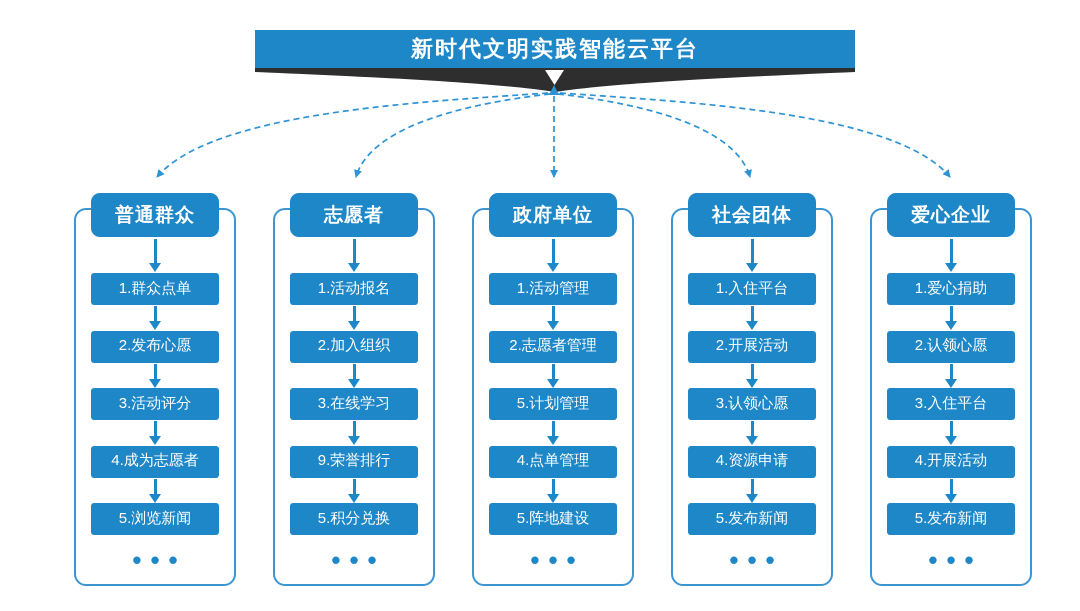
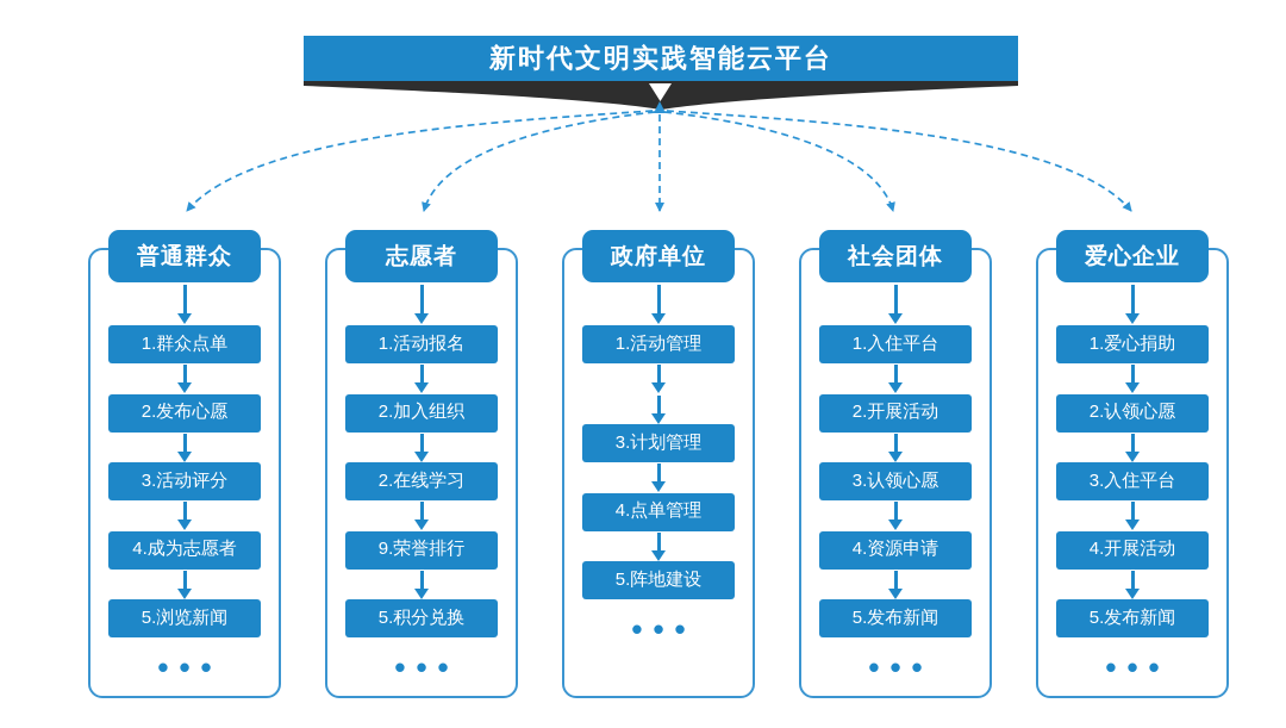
  新时代文明实践智能云平台
  普通群众
  1.群众点单
  2.发布心愿
  3.活动评分
  4.成为志愿者
  5.浏览新闻
  •••
  志愿者
  1.活动报名
  2.加入组织
- 3.在线学习
+ 2.在线学习
  9.荣誉排行
  5.积分兑换
  •••
  政府单位
  1.活动管理
- 2.志愿者管理
- 5.计划管理
+ 3.计划管理
  4.点单管理
  5.阵地建设
  •••
  社会团体
  1.入住平台
  2.开展活动
  3.认领心愿
  4.资源申请
  5.发布新闻
  •••
  爱心企业
  1.爱心捐助
  2.认领心愿
  3.入住平台
  4.开展活动
  5.发布新闻
  •••
